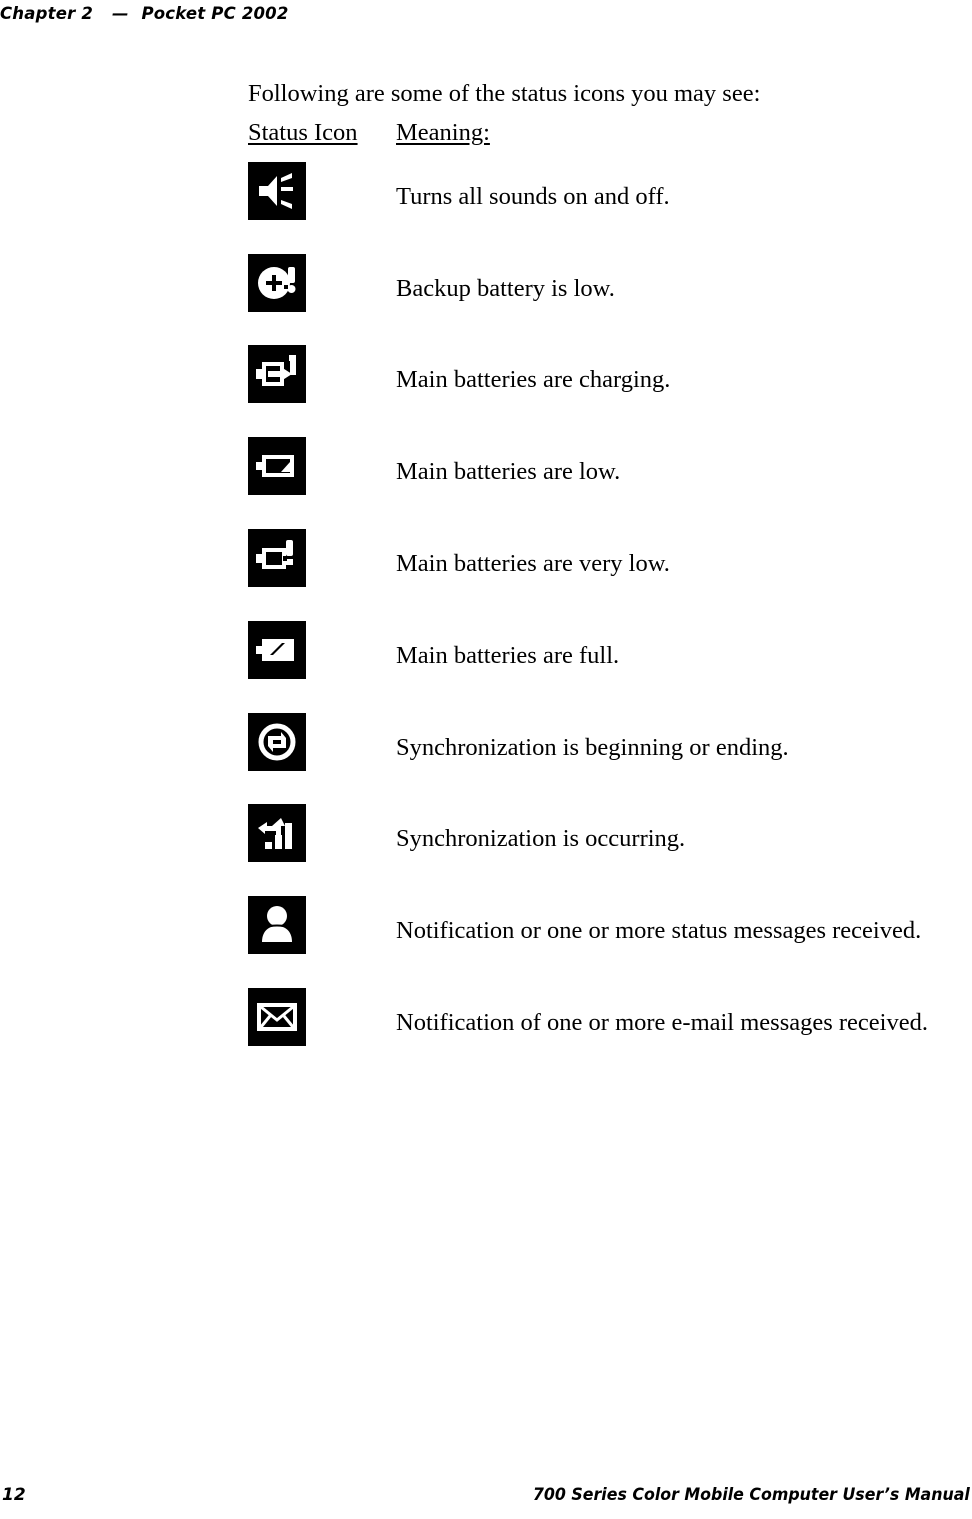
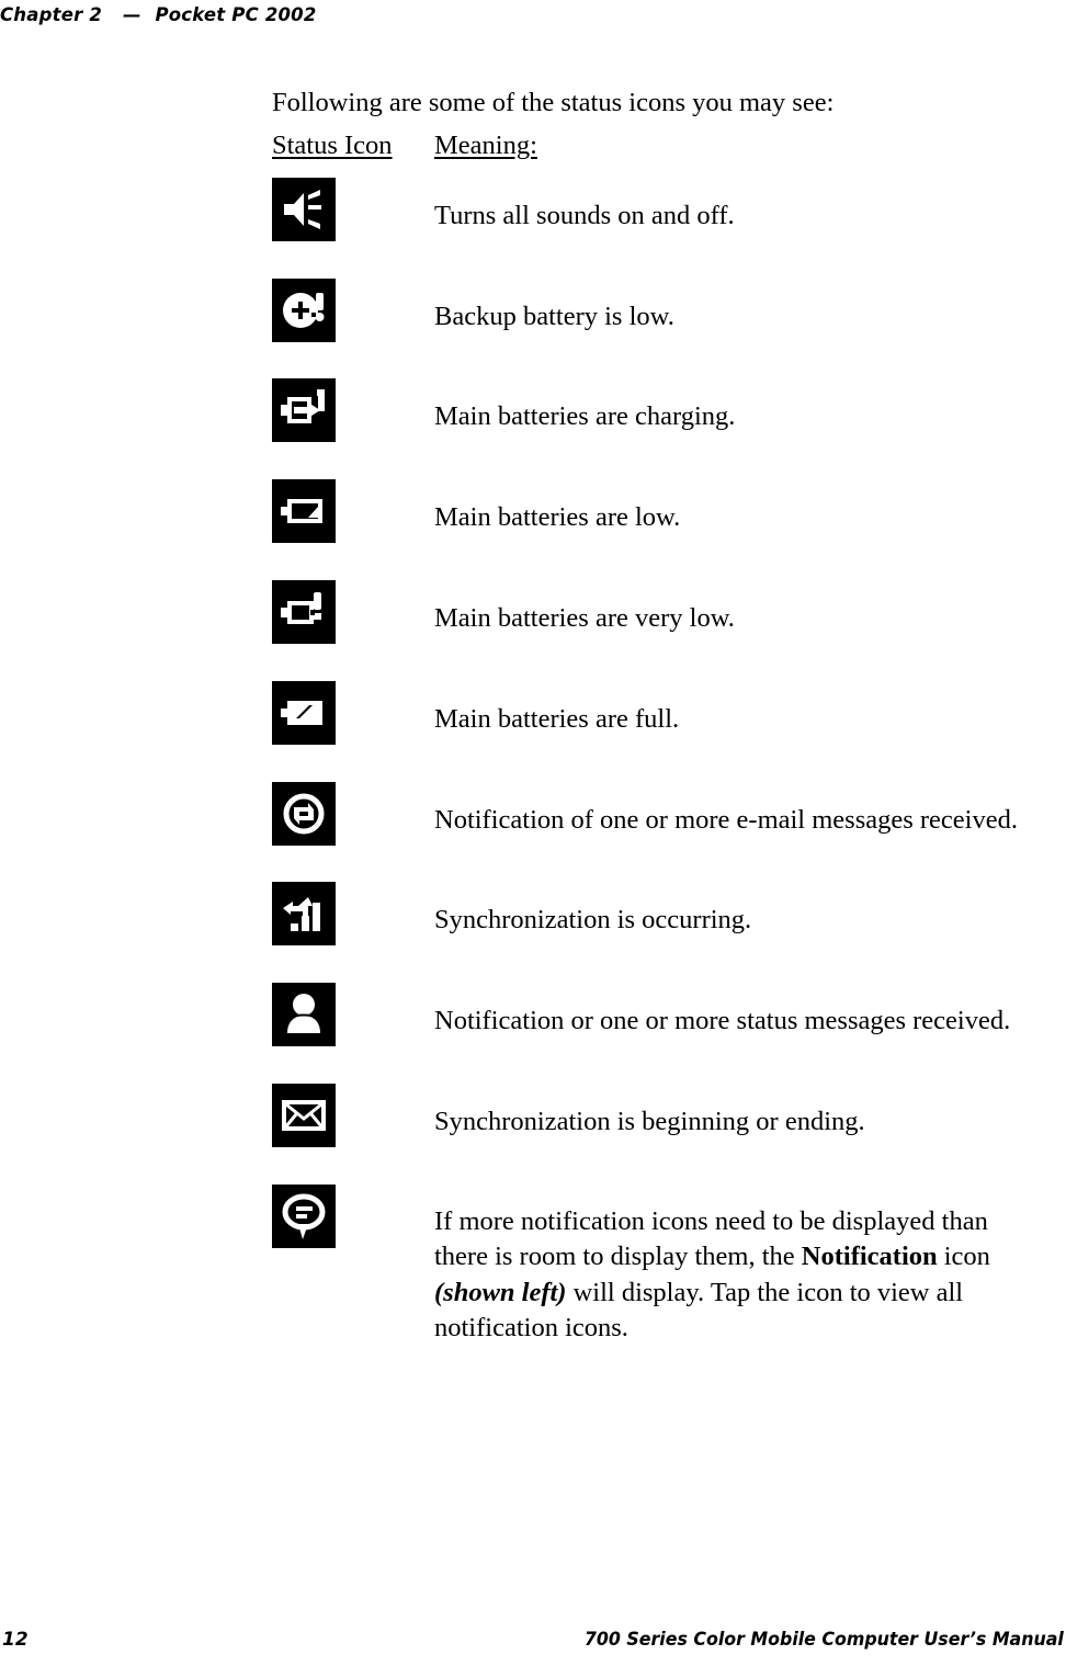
  Chapter 2 — Pocket PC 2002
  Following are some of the status icons you may see:
  Status Icon
  Meaning:
  Turns all sounds on and off.
  Backup battery is low.
  Main batteries are charging.
  Main batteries are low.
  Main batteries are very low.
  Main batteries are full.
- Synchronization is beginning or ending.
+ Notification of one or more e-mail messages received.
  Synchronization is occurring.
  Notification or one or more status messages received.
- Notification of one or more e-mail messages received.
+ Synchronization is beginning or ending.
+ If more notification icons need to be displayed than there is room to display them, the Notification icon (shown left) will display. Tap the icon to view all notification icons.
  12
  700 Series Color Mobile Computer User’s Manual
